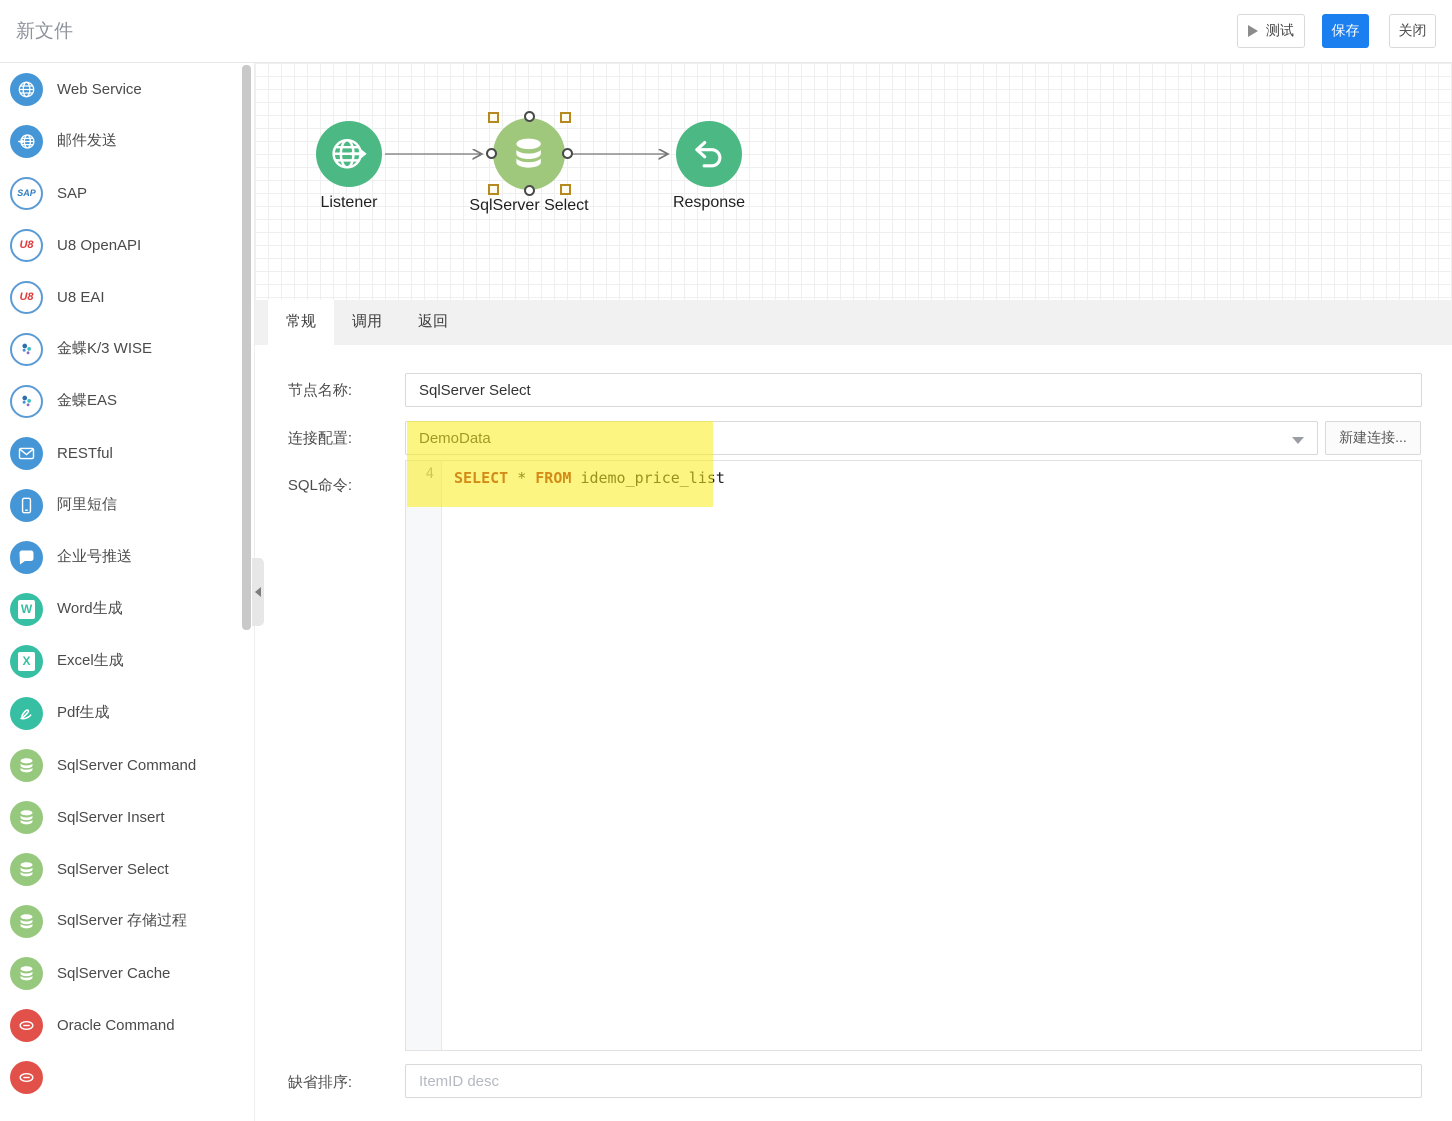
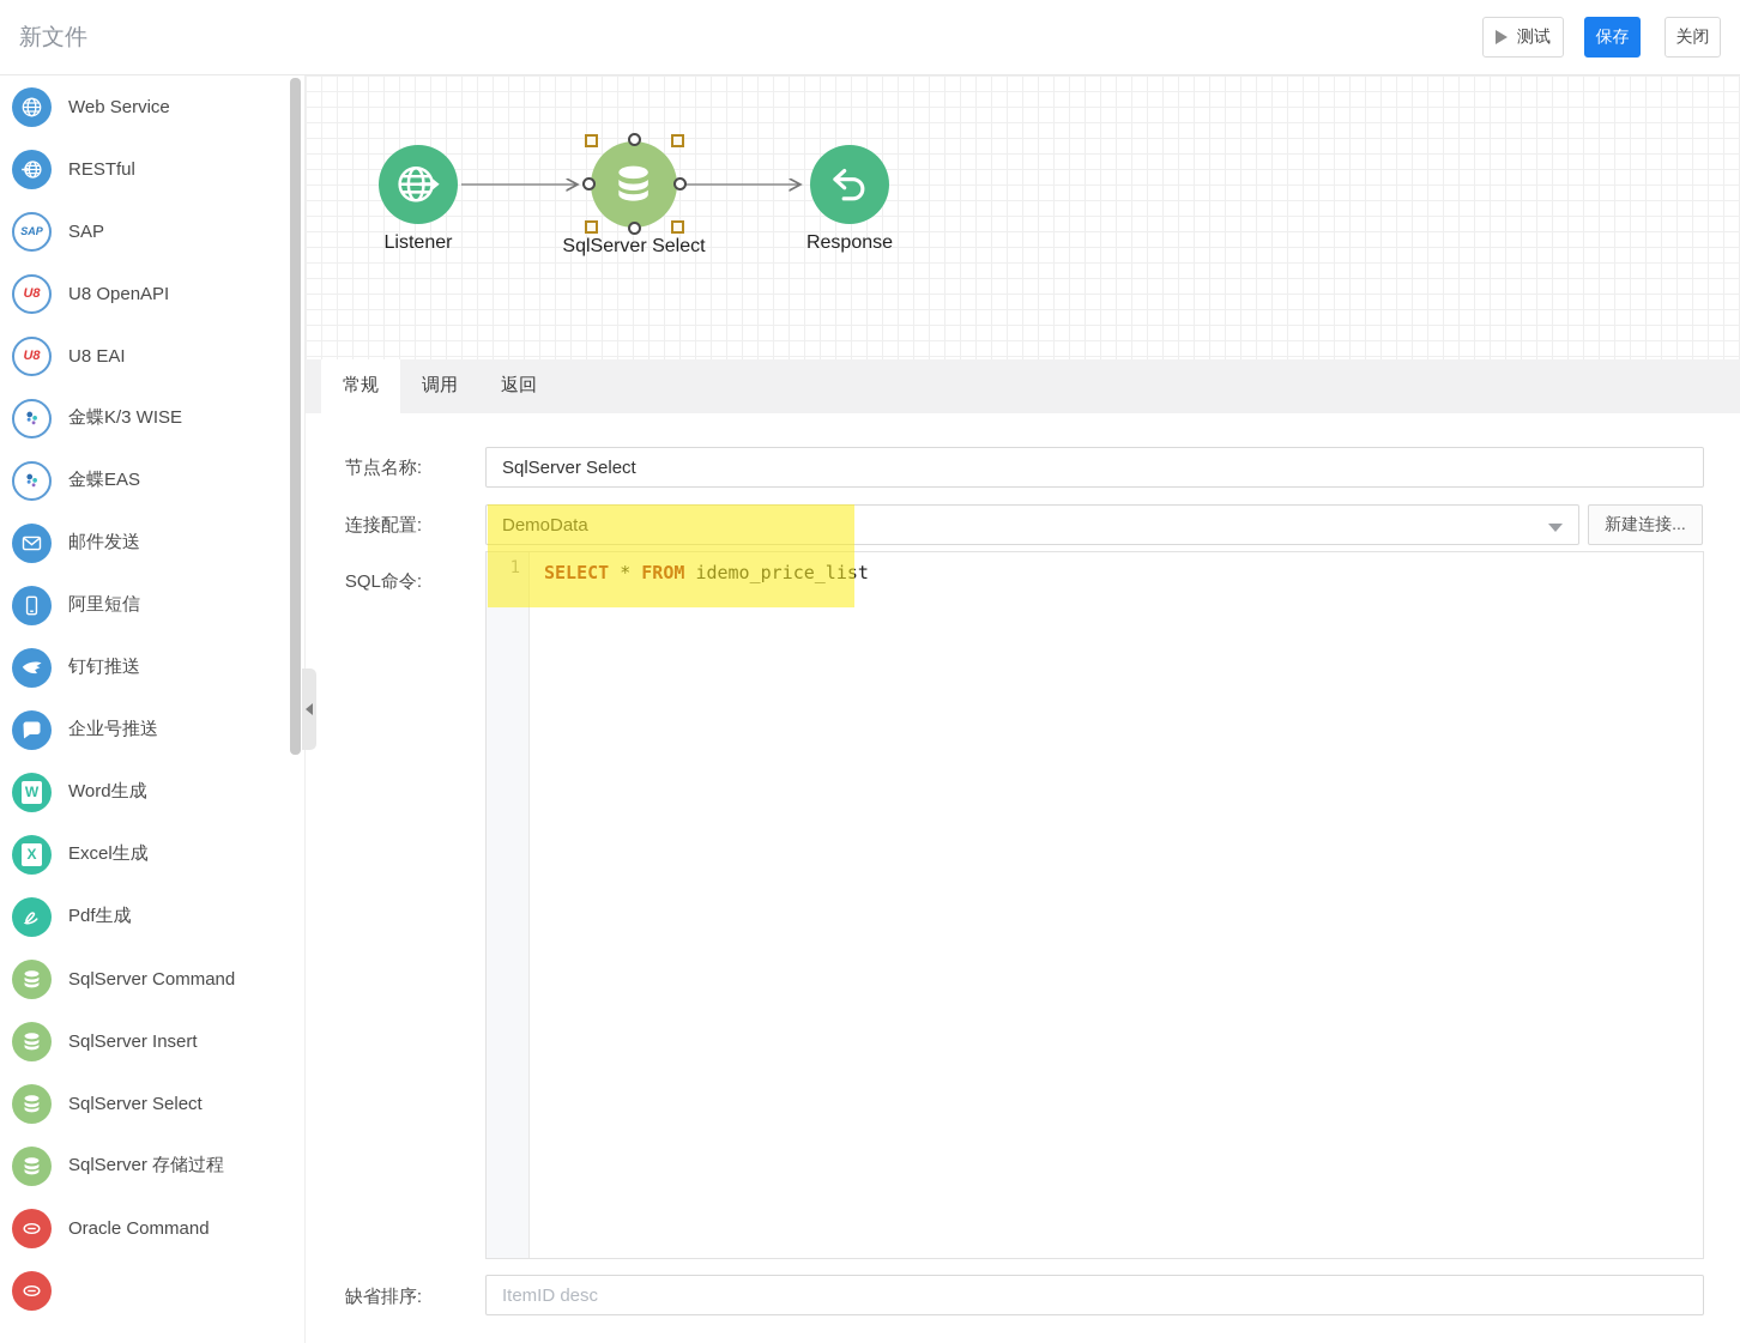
  新文件
  测试
  保存
  关闭
  Web Service
- 邮件发送
+ RESTful
  SAP
  SAP
  U8
  U8 OpenAPI
  U8
  U8 EAI
  金蝶K/3 WISE
  金蝶EAS
- RESTful
+ 邮件发送
  阿里短信
+ 钉钉推送
  企业号推送
  W
  Word生成
  X
  Excel生成
  Pdf生成
  SqlServer Command
  SqlServer Insert
  SqlServer Select
  SqlServer 存储过程
- SqlServer Cache
  Oracle Command
  Listener
  SqlServer Select
  Response
  常规
  调用
  返回
  节点名称:
  SqlServer Select
  连接配置:
  DemoData
  新建连接...
  SQL命令:
- 4
+ 1
  SELECT * FROM idemo_price_list
  缺省排序:
  ItemID desc
